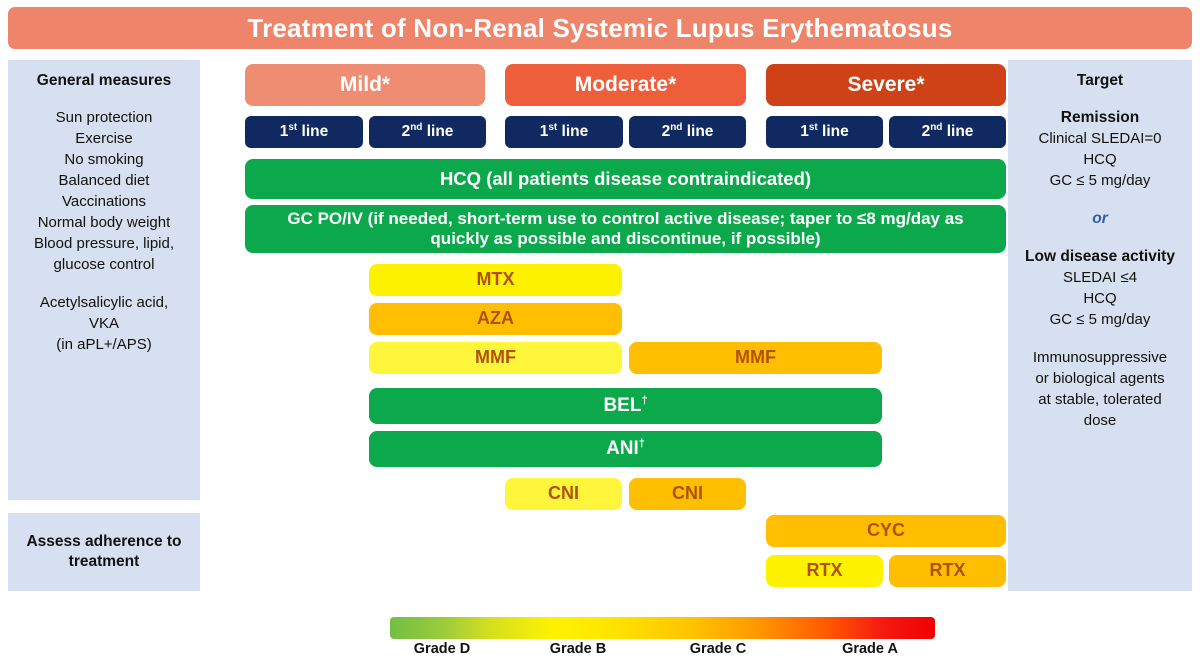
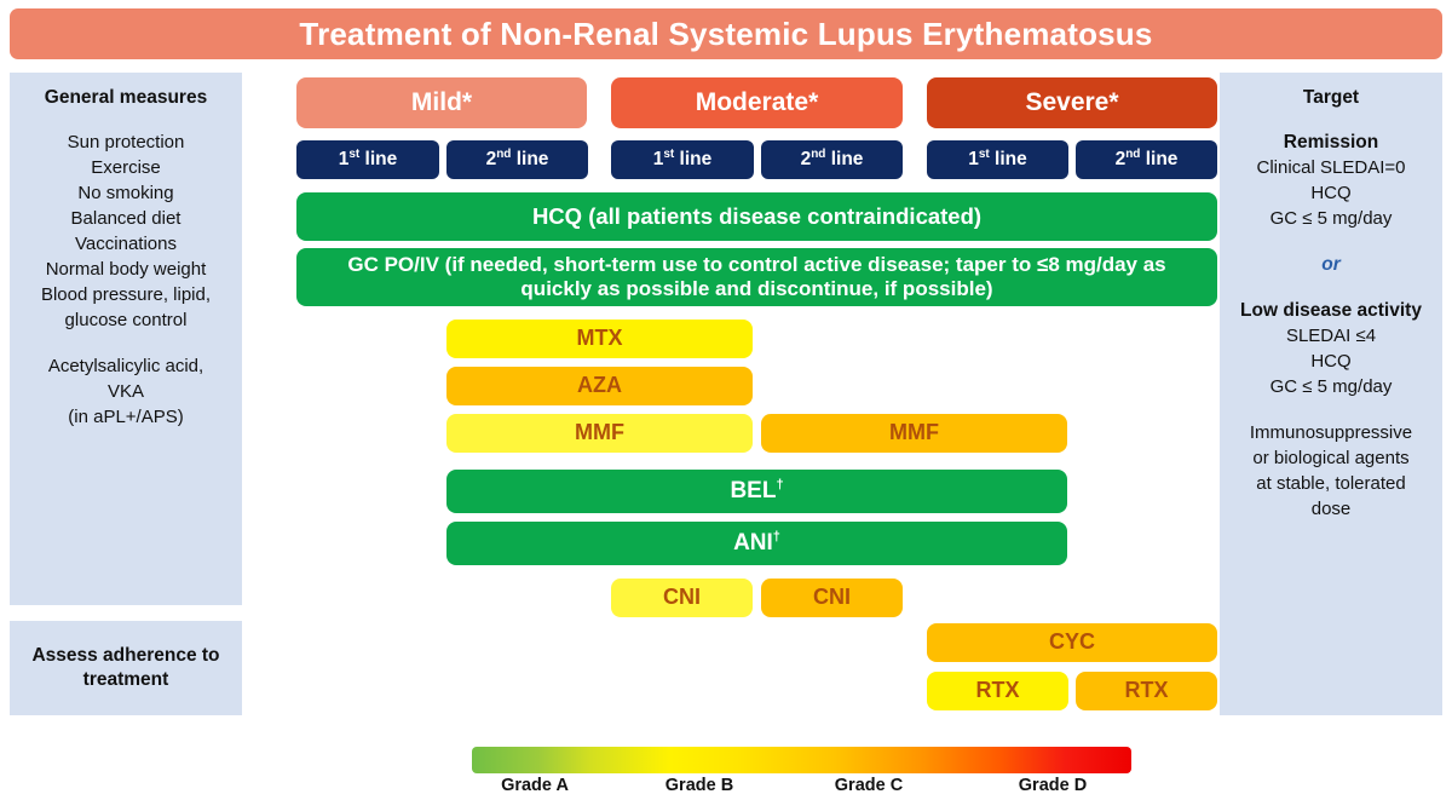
  Treatment of Non-Renal Systemic Lupus Erythematosus
  General measures
  Sun protection
  Exercise
  No smoking
  Balanced diet
  Vaccinations
  Normal body weight
  Blood pressure, lipid,
  glucose control
  Acetylsalicylic acid,
  VKA
  (in aPL+/APS)
  Assess adherence to treatment
  Target
  Remission
  Clinical SLEDAI=0
  HCQ
  GC ≤ 5 mg/day
  or
  Low disease activity
  SLEDAI ≤4
  HCQ
  GC ≤ 5 mg/day
  Immunosuppressive
  or biological agents
  at stable, tolerated
  dose
  Mild*
  Moderate*
  Severe*
  1st line
  2nd line
  1st line
  2nd line
  1st line
  2nd line
  HCQ (all patients disease contraindicated)
  GC PO/IV (if needed, short-term use to control active disease; taper to ≤8 mg/day as quickly as possible and discontinue, if possible)
  MTX
  AZA
  MMF
  MMF
  BEL†
  ANI†
  CNI
  CNI
  CYC
  RTX
  RTX
- Grade D
+ Grade A
  Grade B
  Grade C
- Grade A
+ Grade D
